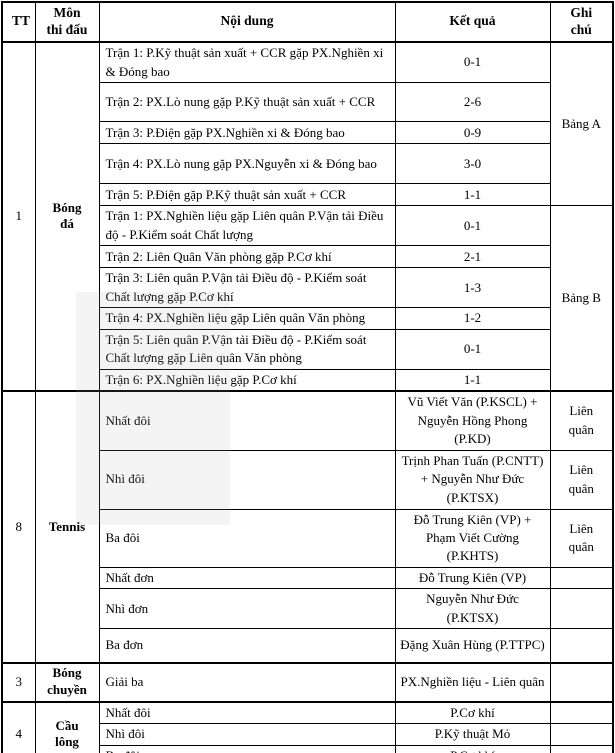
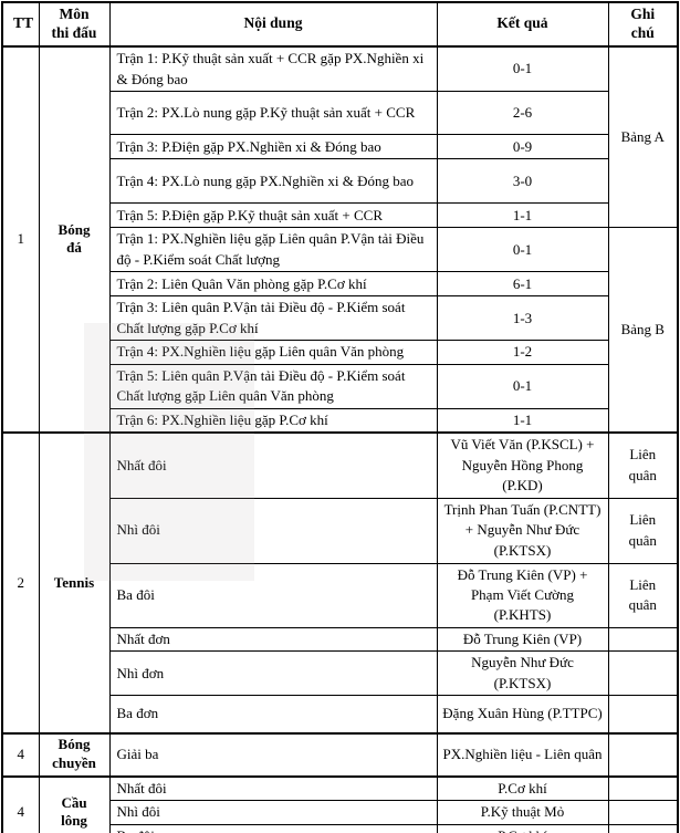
  TT	Môn thi đấu	Nội dung	Kết quả	Ghi chú
  1	Bóng đá	Trận 1: P.Kỹ thuật sản xuất + CCR gặp PX.Nghiền xi & Đóng bao	0-1	Bảng A
  Trận 2: PX.Lò nung gặp P.Kỹ thuật sản xuất + CCR	2-6
  Trận 3: P.Điện gặp PX.Nghiền xi & Đóng bao	0-9
- Trận 4: PX.Lò nung gặp PX.Nguyễn xi & Đóng bao	3-0
+ Trận 4: PX.Lò nung gặp PX.Nghiền xi & Đóng bao	3-0
  Trận 5: P.Điện gặp P.Kỹ thuật sản xuất + CCR	1-1
  Trận 1: PX.Nghiền liệu gặp Liên quân P.Vận tải Điều độ - P.Kiểm soát Chất lượng	0-1	Bảng B
- Trận 2: Liên Quân Văn phòng gặp P.Cơ khí	2-1
+ Trận 2: Liên Quân Văn phòng gặp P.Cơ khí	6-1
  Trận 3: Liên quân P.Vận tải Điều độ - P.Kiểm soát Chất lượng gặp P.Cơ khí	1-3
  Trận 4: PX.Nghiền liệu gặp Liên quân Văn phòng	1-2
  Trận 5: Liên quân P.Vận tải Điều độ - P.Kiểm soát Chất lượng gặp Liên quân Văn phòng	0-1
  Trận 6: PX.Nghiền liệu gặp P.Cơ khí	1-1
- 8	Tennis	Nhất đôi	Vũ Viết Văn (P.KSCL) + Nguyễn Hồng Phong (P.KD)	Liên quân
+ 2	Tennis	Nhất đôi	Vũ Viết Văn (P.KSCL) + Nguyễn Hồng Phong (P.KD)	Liên quân
  Nhì đôi	Trịnh Phan Tuấn (P.CNTT) + Nguyễn Như Đức (P.KTSX)	Liên quân
  Ba đôi	Đỗ Trung Kiên (VP) + Phạm Viết Cường (P.KHTS)	Liên quân
  Nhất đơn	Đỗ Trung Kiên (VP)
  Nhì đơn	Nguyễn Như Đức (P.KTSX)
  Ba đơn	Đặng Xuân Hùng (P.TTPC)
- 3	Bóng chuyền	Giải ba	PX.Nghiền liệu - Liên quân
+ 4	Bóng chuyền	Giải ba	PX.Nghiền liệu - Liên quân
  4	Cầu lông	Nhất đôi	P.Cơ khí
  Nhì đôi	P.Kỹ thuật Mỏ
